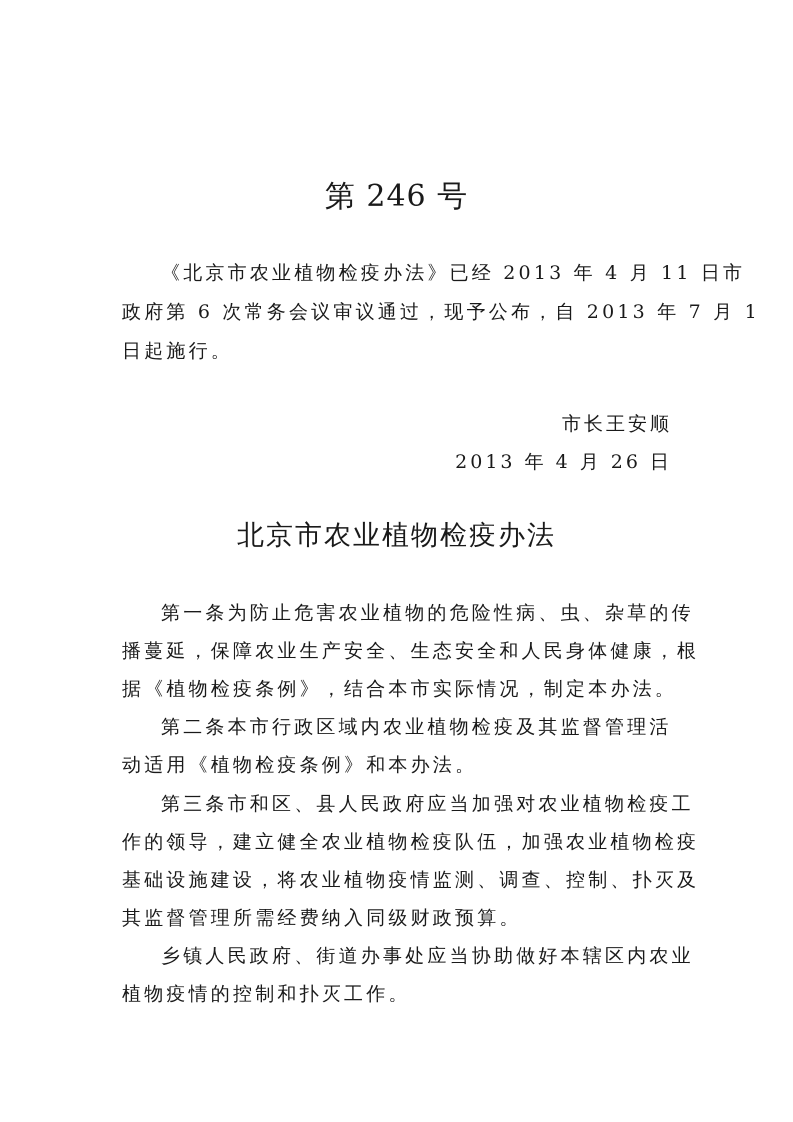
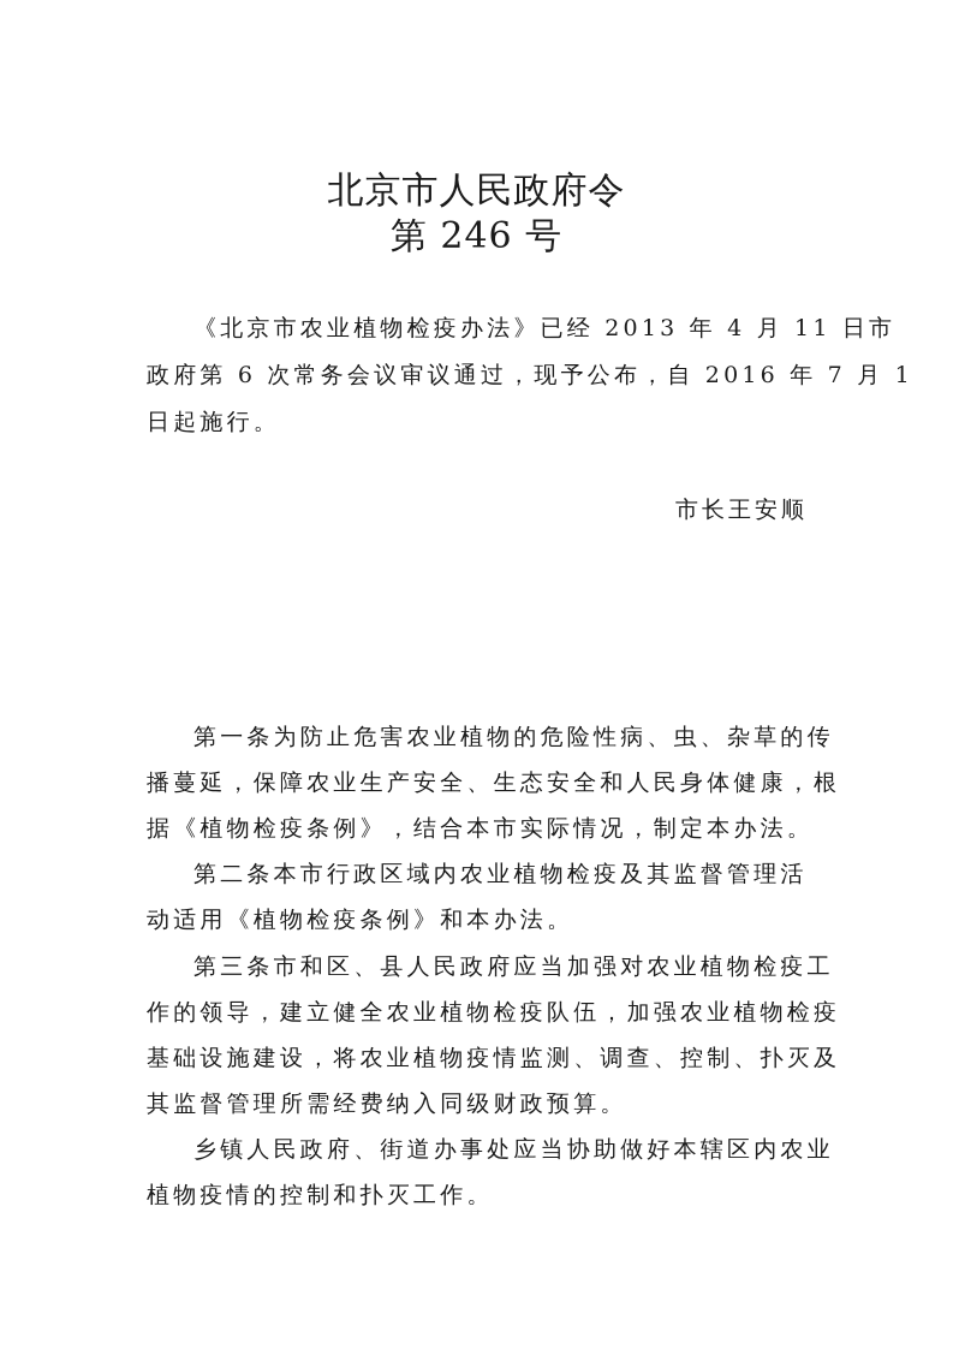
+ 北京市人民政府令
  第 246 号
  《北京市农业植物检疫办法》已经 2013 年 4 月 11 日市
- 政府第 6 次常务会议审议通过，现予公布，自 2013 年 7 月 1
+ 政府第 6 次常务会议审议通过，现予公布，自 2016 年 7 月 1
  日起施行。
  市长王安顺
- 2013 年 4 月 26 日
- 北京市农业植物检疫办法
  第一条为防止危害农业植物的危险性病、虫、杂草的传
  播蔓延，保障农业生产安全、生态安全和人民身体健康，根
  据《植物检疫条例》，结合本市实际情况，制定本办法。
  第二条本市行政区域内农业植物检疫及其监督管理活
  动适用《植物检疫条例》和本办法。
  第三条市和区、县人民政府应当加强对农业植物检疫工
  作的领导，建立健全农业植物检疫队伍，加强农业植物检疫
  基础设施建设，将农业植物疫情监测、调查、控制、扑灭及
  其监督管理所需经费纳入同级财政预算。
  乡镇人民政府、街道办事处应当协助做好本辖区内农业
  植物疫情的控制和扑灭工作。
